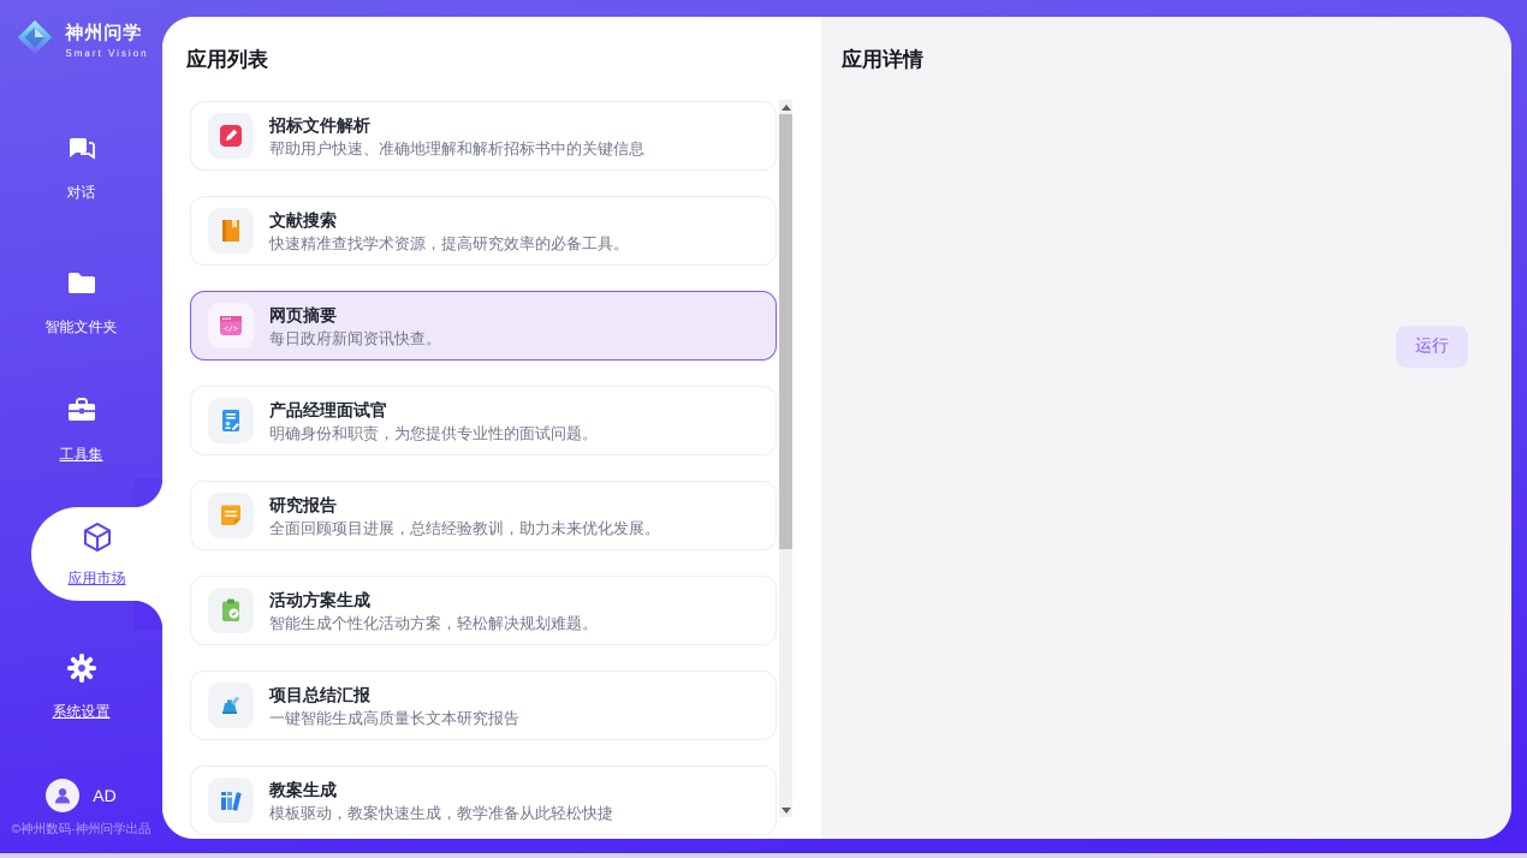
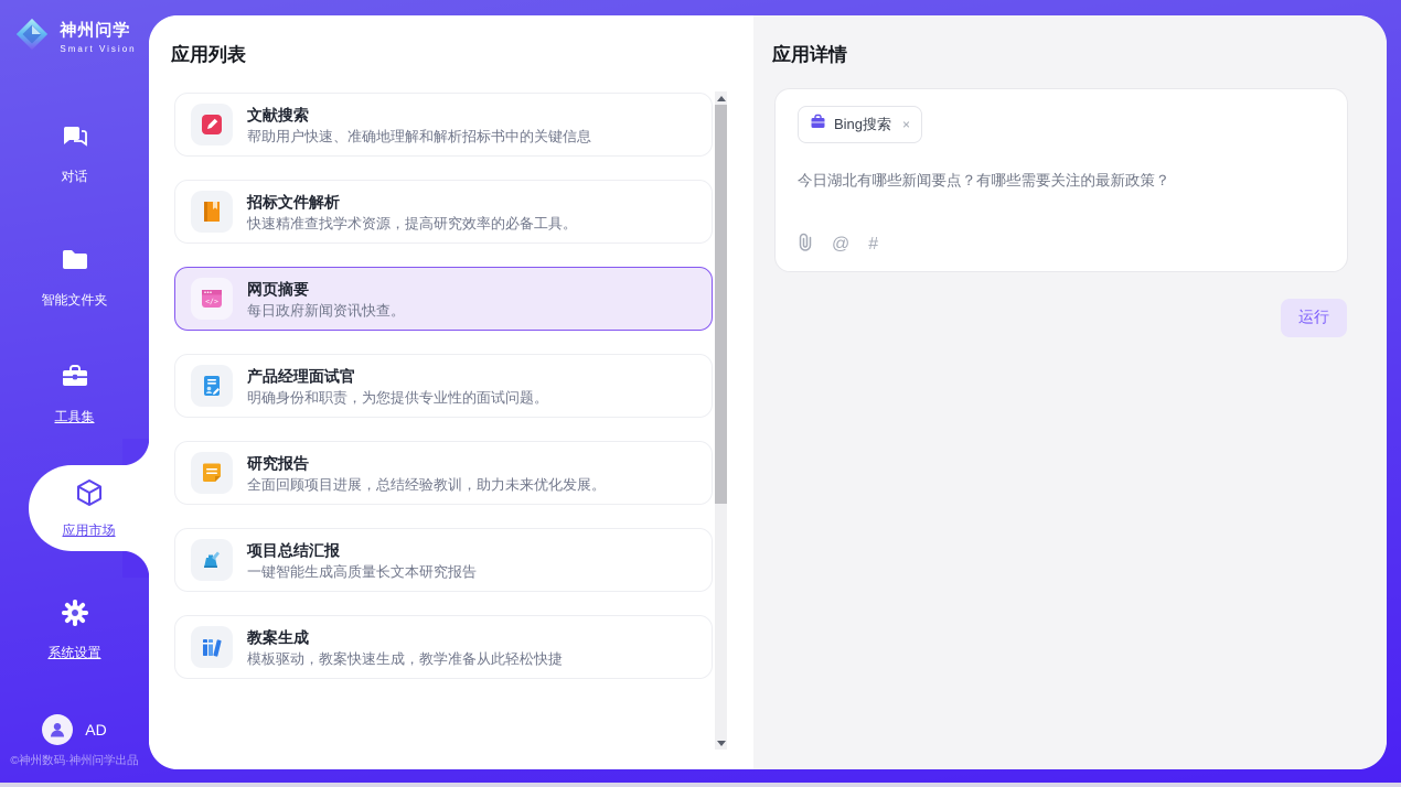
  神州问学
  Smart Vision
  对话
  智能文件夹
  工具集
  应用市场
  系统设置
  AD
  ©神州数码·神州问学出品
  应用列表
- 招标文件解析
+ 文献搜索
  帮助用户快速、准确地理解和解析招标书中的关键信息
- 文献搜索
+ 招标文件解析
  快速精准查找学术资源，提高研究效率的必备工具。
  </>
  网页摘要
  每日政府新闻资讯快查。
  产品经理面试官
  明确身份和职责，为您提供专业性的面试问题。
  研究报告
  全面回顾项目进展，总结经验教训，助力未来优化发展。
- 活动方案生成
- 智能生成个性化活动方案，轻松解决规划难题。
  项目总结汇报
  一键智能生成高质量长文本研究报告
  教案生成
  模板驱动，教案快速生成，教学准备从此轻松快捷
  应用详情
+ Bing搜索
+ ×
+ 今日湖北有哪些新闻要点？有哪些需要关注的最新政策？
+ @
+ #
  运行
